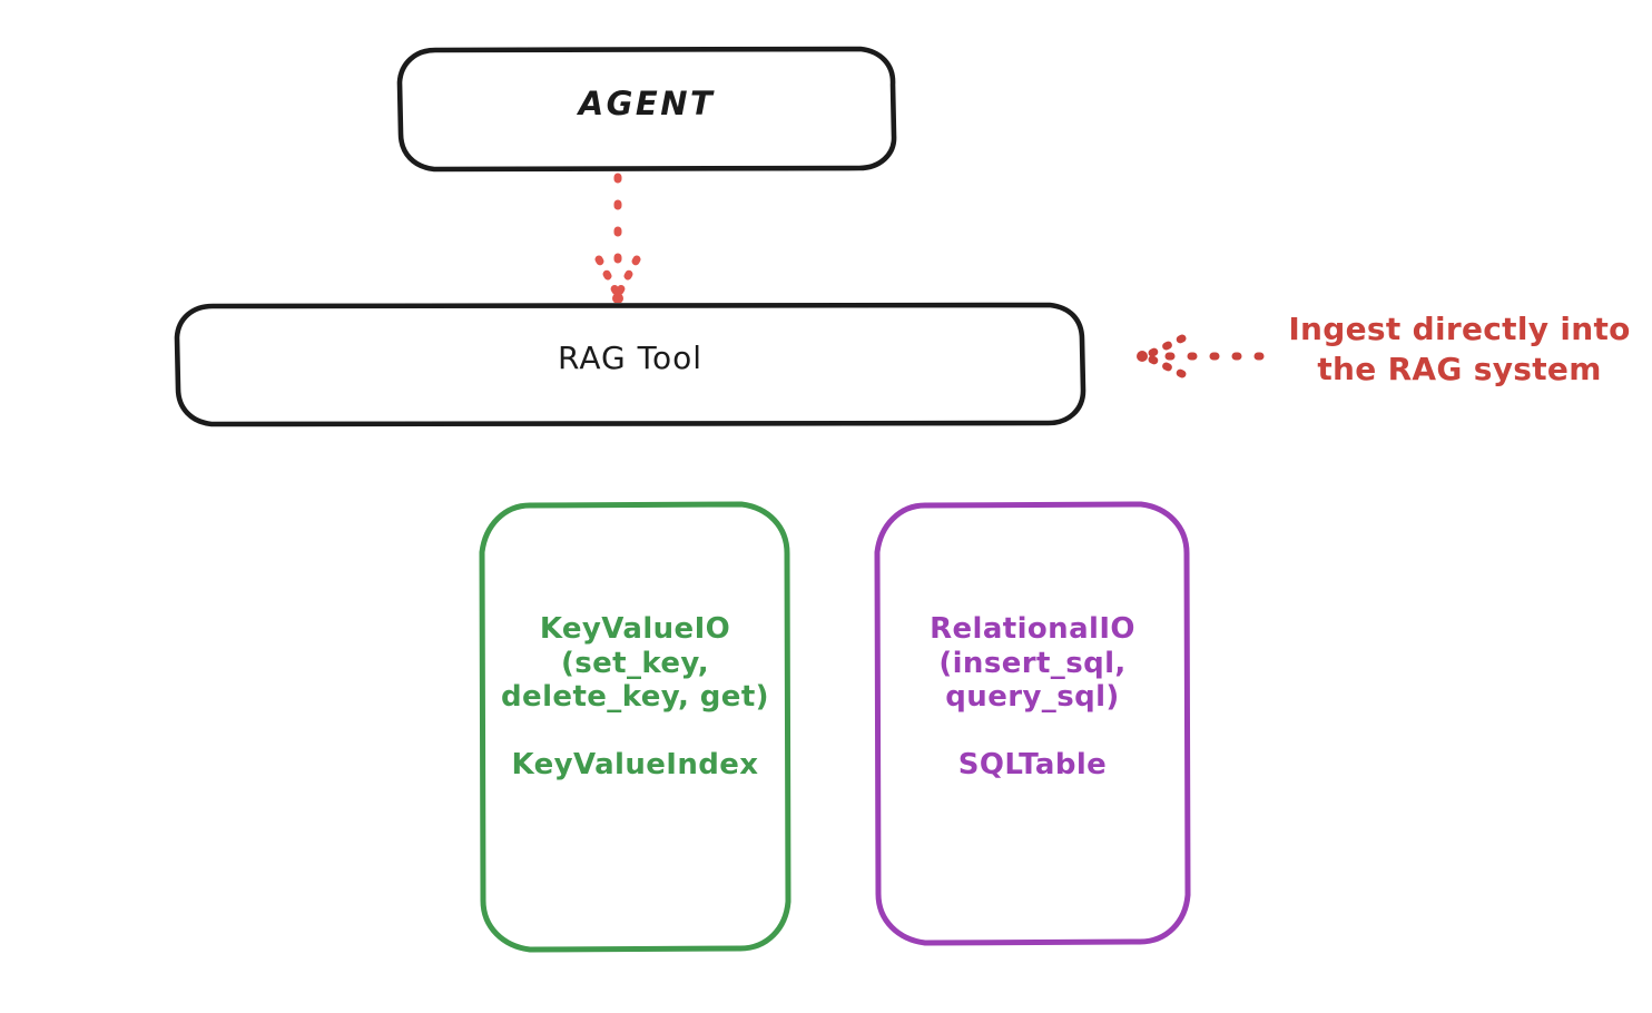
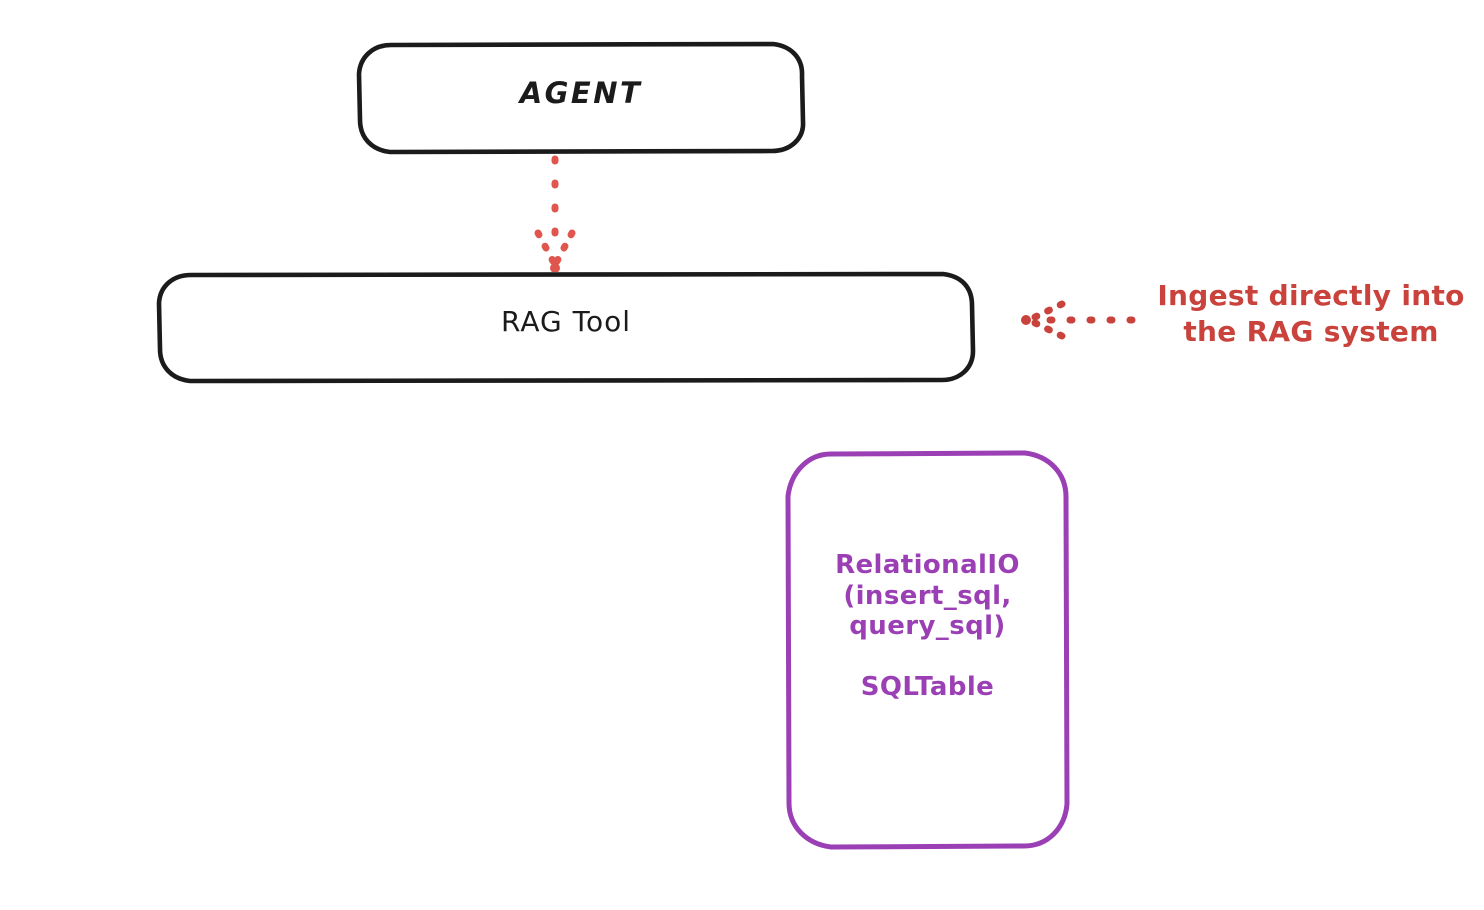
  AGENT
  RAG Tool
  Ingest directly into
  the RAG system
- KeyValueIO
- (set_key,
- delete_key, get)KeyValueIndex
  RelationalIO
  (insert_sql,
  query_sql)SQLTable
